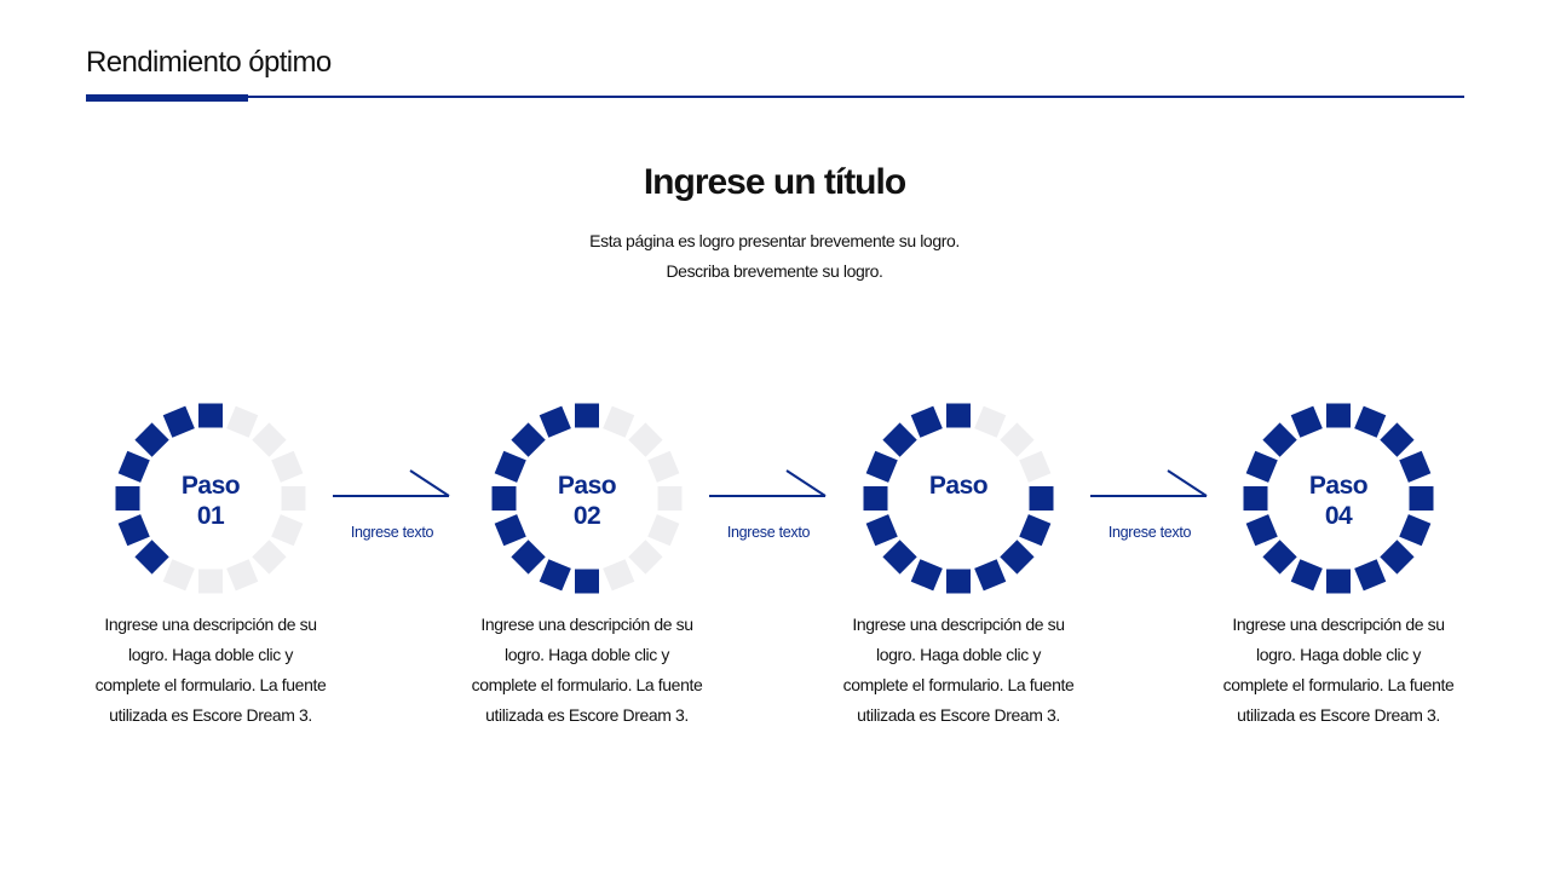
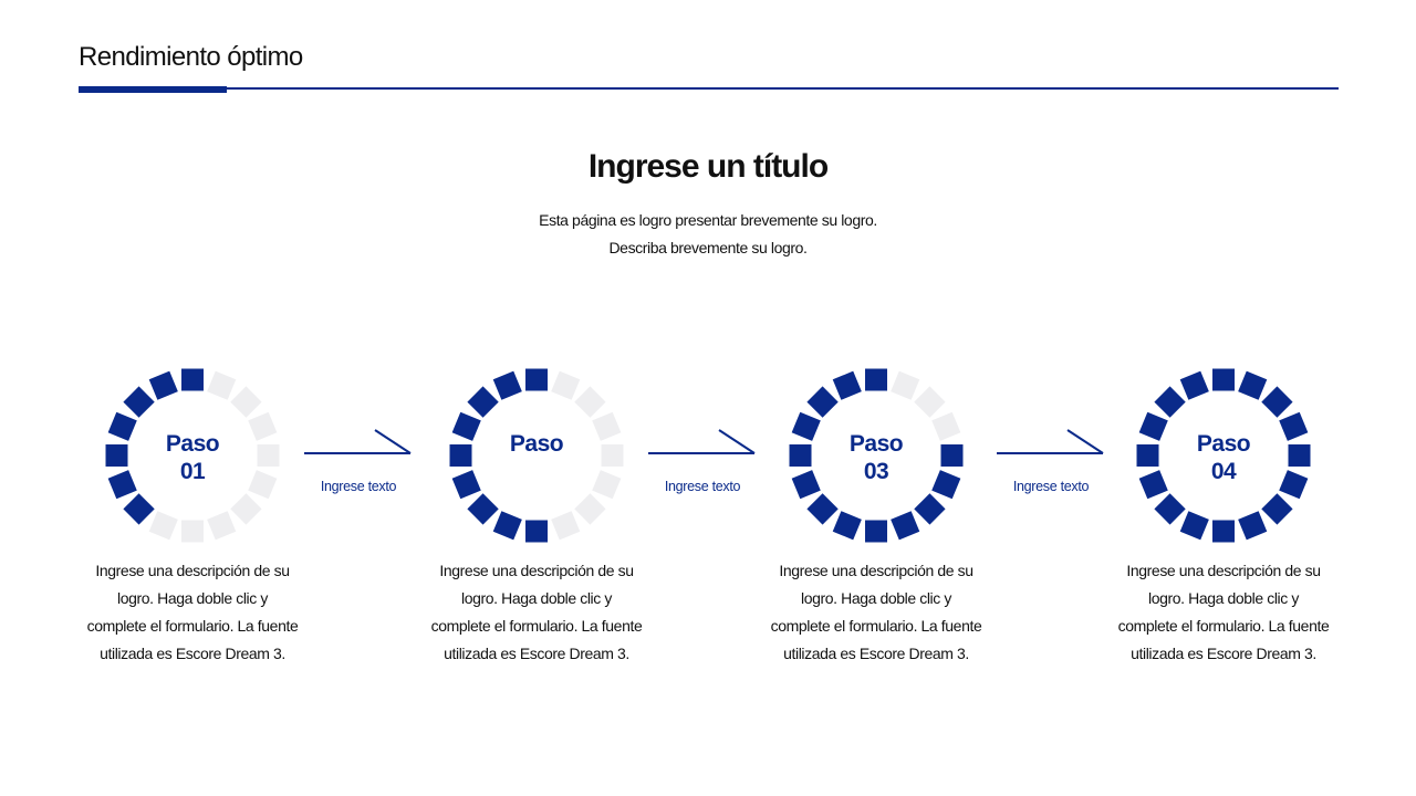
  Rendimiento óptimo
  Ingrese un título
  Esta página es logro presentar brevemente su logro.
  Describa brevemente su logro.
  Paso
  01
  Ingrese una descripción de su
  logro. Haga doble clic y
  complete el formulario. La fuente
  utilizada es Escore Dream 3.
  Ingrese texto
  Paso
- 02
  Ingrese una descripción de su
  logro. Haga doble clic y
  complete el formulario. La fuente
  utilizada es Escore Dream 3.
  Ingrese texto
  Paso
+ 03
  Ingrese una descripción de su
  logro. Haga doble clic y
  complete el formulario. La fuente
  utilizada es Escore Dream 3.
  Ingrese texto
  Paso
  04
  Ingrese una descripción de su
  logro. Haga doble clic y
  complete el formulario. La fuente
  utilizada es Escore Dream 3.
